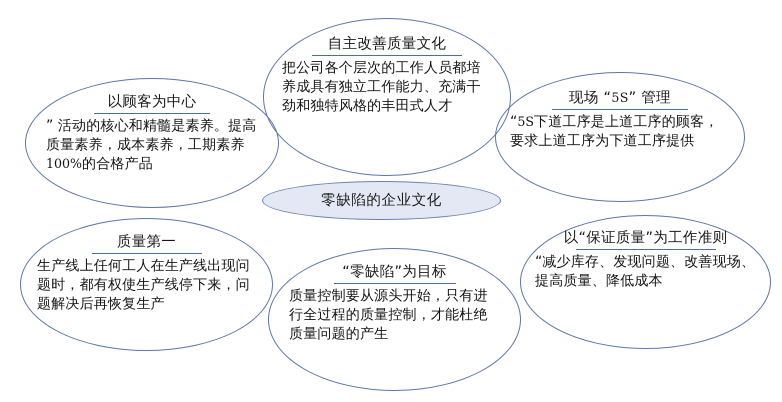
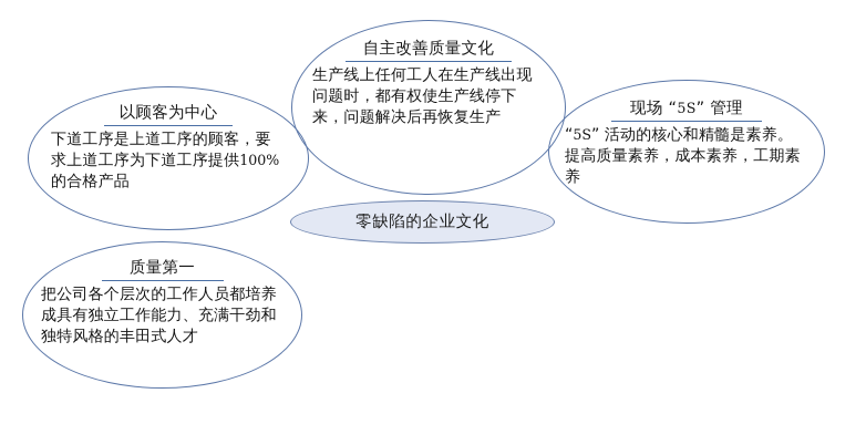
  以顾客为中心
- ” 活动的核心和精髓是素养。提高质量素养，成本素养，工期素养100%的合格产品
+ 下道工序是上道工序的顾客，要求上道工序为下道工序提供100%的合格产品
  自主改善质量文化
- 把公司各个层次的工作人员都培养成具有独立工作能力、充满干劲和独特风格的丰田式人才
+ 生产线上任何工人在生产线出现问题时，都有权使生产线停下来，问题解决后再恢复生产
  现场 “5S” 管理
- “5S下道工序是上道工序的顾客，要求上道工序为下道工序提供
+ “5S” 活动的核心和精髓是素养。提高质量素养，成本素养，工期素养
  质量第一
- 生产线上任何工人在生产线出现问题时，都有权使生产线停下来，问题解决后再恢复生产
+ 把公司各个层次的工作人员都培养成具有独立工作能力、充满干劲和独特风格的丰田式人才
- “零缺陷”为目标
- 质量控制要从源头开始，只有进行全过程的质量控制，才能杜绝质量问题的产生
- 以“保证质量”为工作准则
- “减少库存、发现问题、改善现场、提高质量、降低成本
  零缺陷的企业文化
